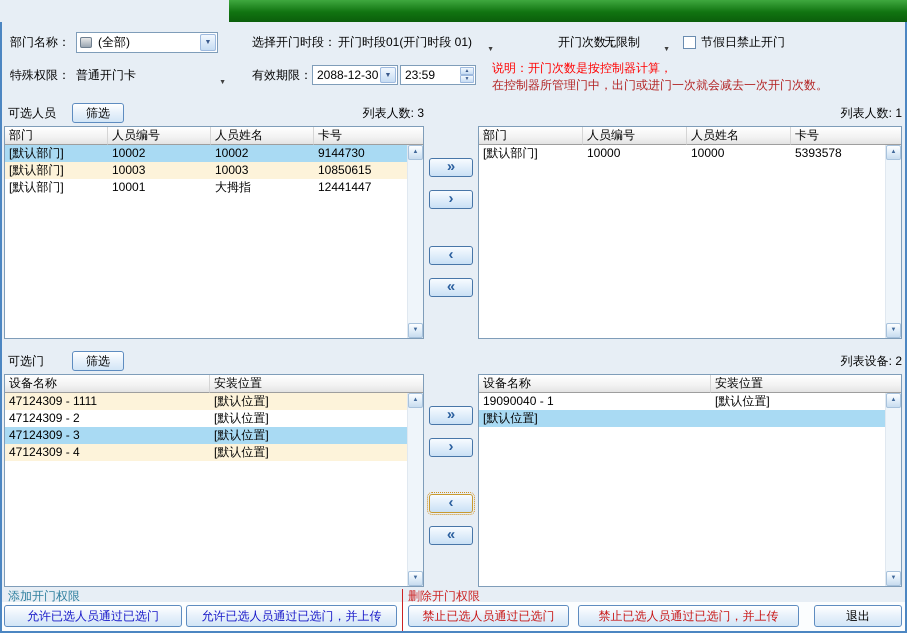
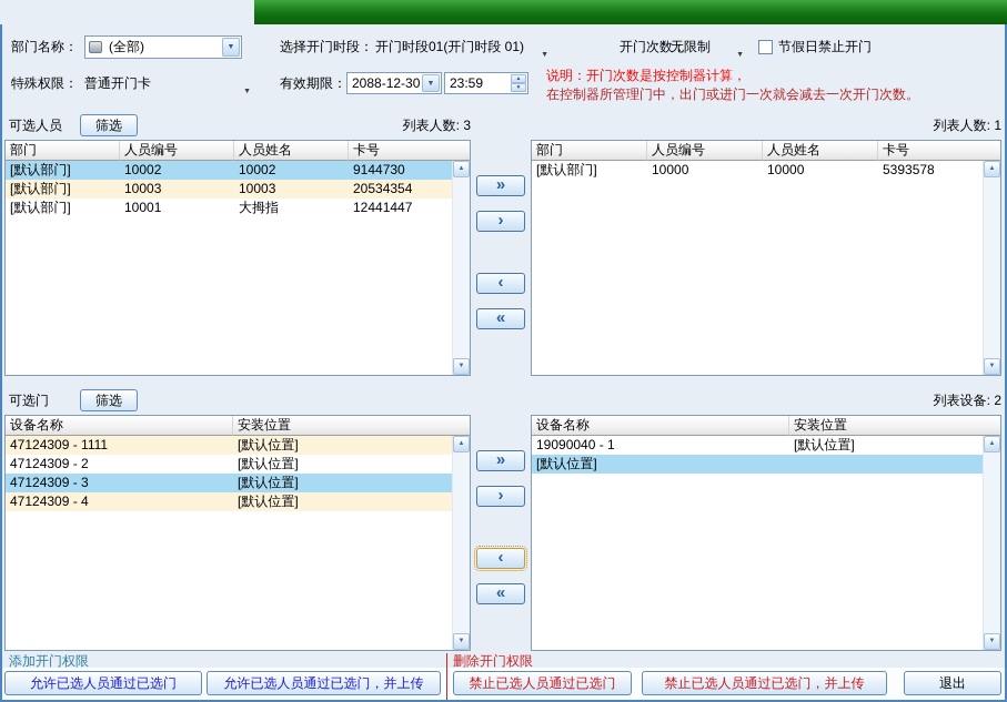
  部门名称：
  (全部)
  选择开门时段：
  开门时段01(开门时段 01)
  开门次数：
  无限制
  节假日禁止开门
  特殊权限：
  普通开门卡
  有效期限：
  2088-12-30
  23:59
  说明：开门次数是按控制器计算，
  在控制器所管理门中，出门或进门一次就会减去一次开门次数。
  可选人员
  筛选
  列表人数: 3
  列表人数: 1
  部门
  人员编号
  人员姓名
  卡号
  [默认部门]
  10002
  10002
  9144730
  [默认部门]
  10003
  10003
- 10850615
+ 20534354
  [默认部门]
  10001
  大拇指
  12441447
  »
  ›
  ‹
  «
  部门
  人员编号
  人员姓名
  卡号
  [默认部门]
  10000
  10000
  5393578
  可选门
  筛选
  列表设备: 2
  设备名称
  安装位置
  47124309 - 1111
  [默认位置]
  47124309 - 2
  [默认位置]
  47124309 - 3
  [默认位置]
  47124309 - 4
  [默认位置]
  »
  ›
  ‹
  «
  设备名称
  安装位置
  19090040 - 1
  [默认位置]
  [默认位置]
  添加开门权限
  删除开门权限
  允许已选人员通过已选门
  允许已选人员通过已选门，并上传
  禁止已选人员通过已选门
  禁止已选人员通过已选门，并上传
  退出
